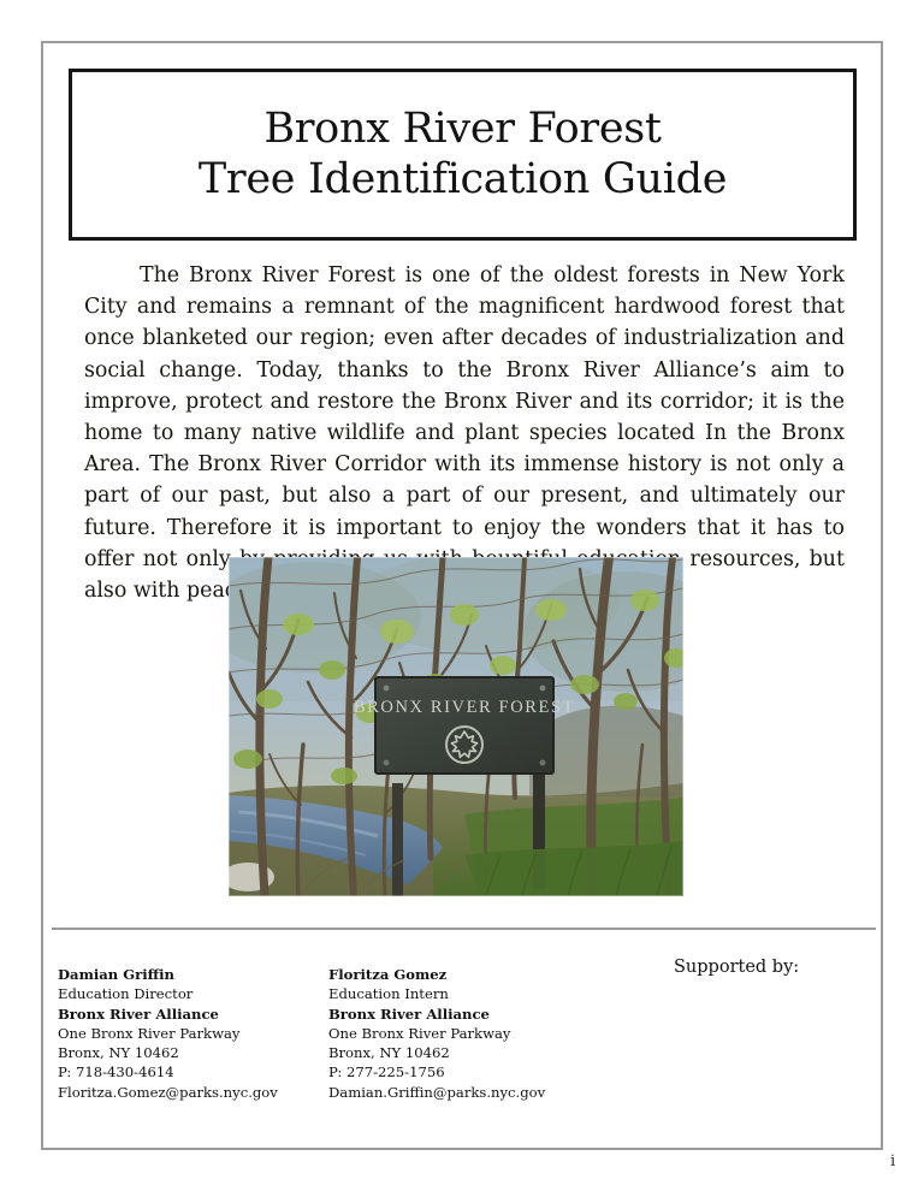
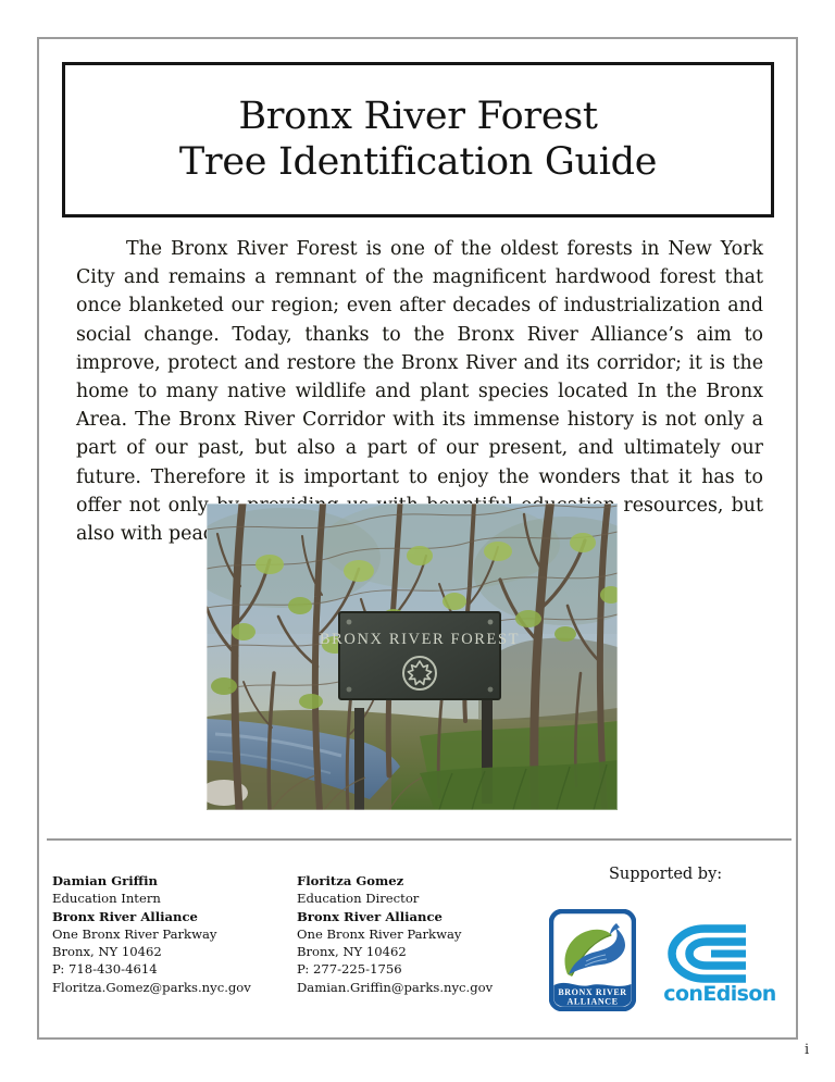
  Bronx River Forest
  Tree Identification Guide
  The Bronx River Forest is one of the oldest forests in New York City and remains a remnant of the magnificent hardwood forest that once blanketed our region; even after decades of industrialization and social change. Today, thanks to the Bronx River Alliance’s aim to improve, protect and restore the Bronx River and its corridor; it is the home to many native wildlife and plant species located In the Bronx Area. The Bronx River Corridor with its immense history is not only a part of our past, but also a part of our present, and ultimately our future. Therefore it is important to enjoy the wonders that it has to offer not only resources, but also with pea
  BRONX RIVER FOREST
  Damian Griffin
- Education Director
+ Education Intern
  Bronx River Alliance
  One Bronx River Parkway
  Bronx, NY 10462
  P: 718-430-4614
  Floritza.Gomez@parks.nyc.gov
  Floritza Gomez
- Education Intern
+ Education Director
  Bronx River Alliance
  One Bronx River Parkway
  Bronx, NY 10462
  P: 277-225-1756
  Damian.Griffin@parks.nyc.gov
  Supported by:
+ BRONX RIVER
+ ALLIANCE
+ conEdison
  i
